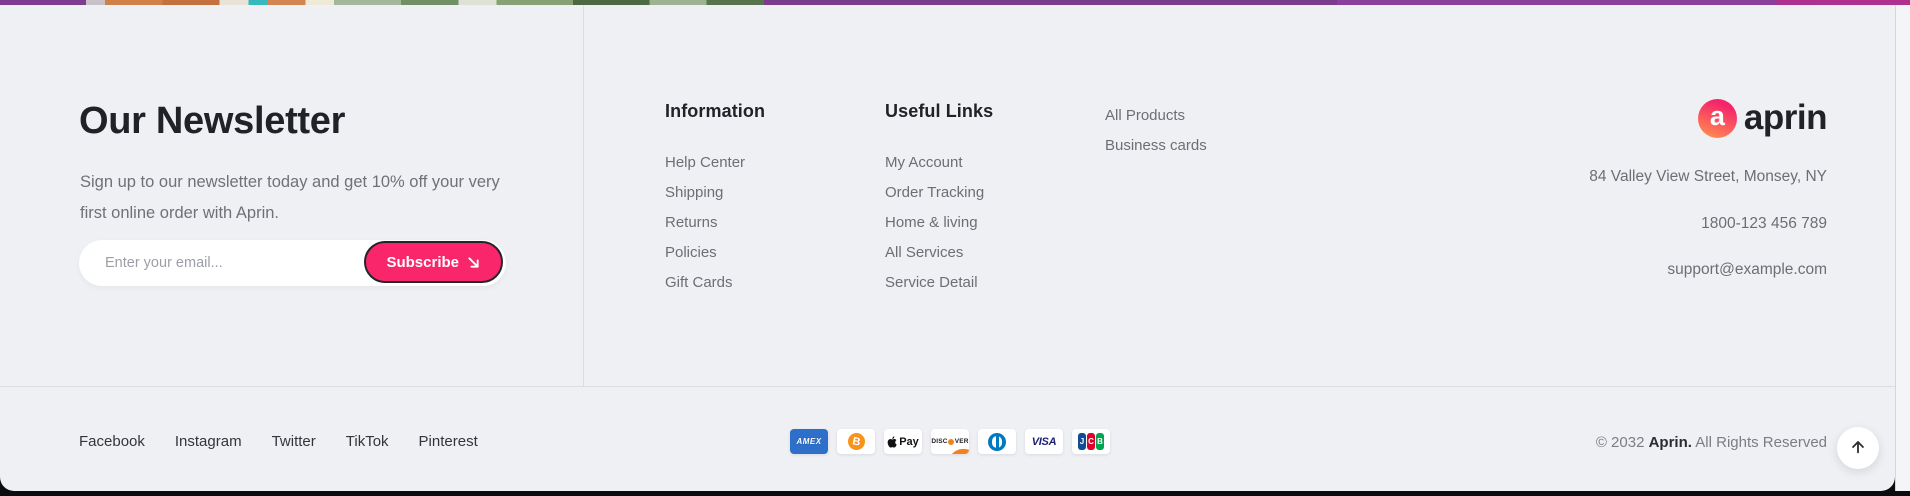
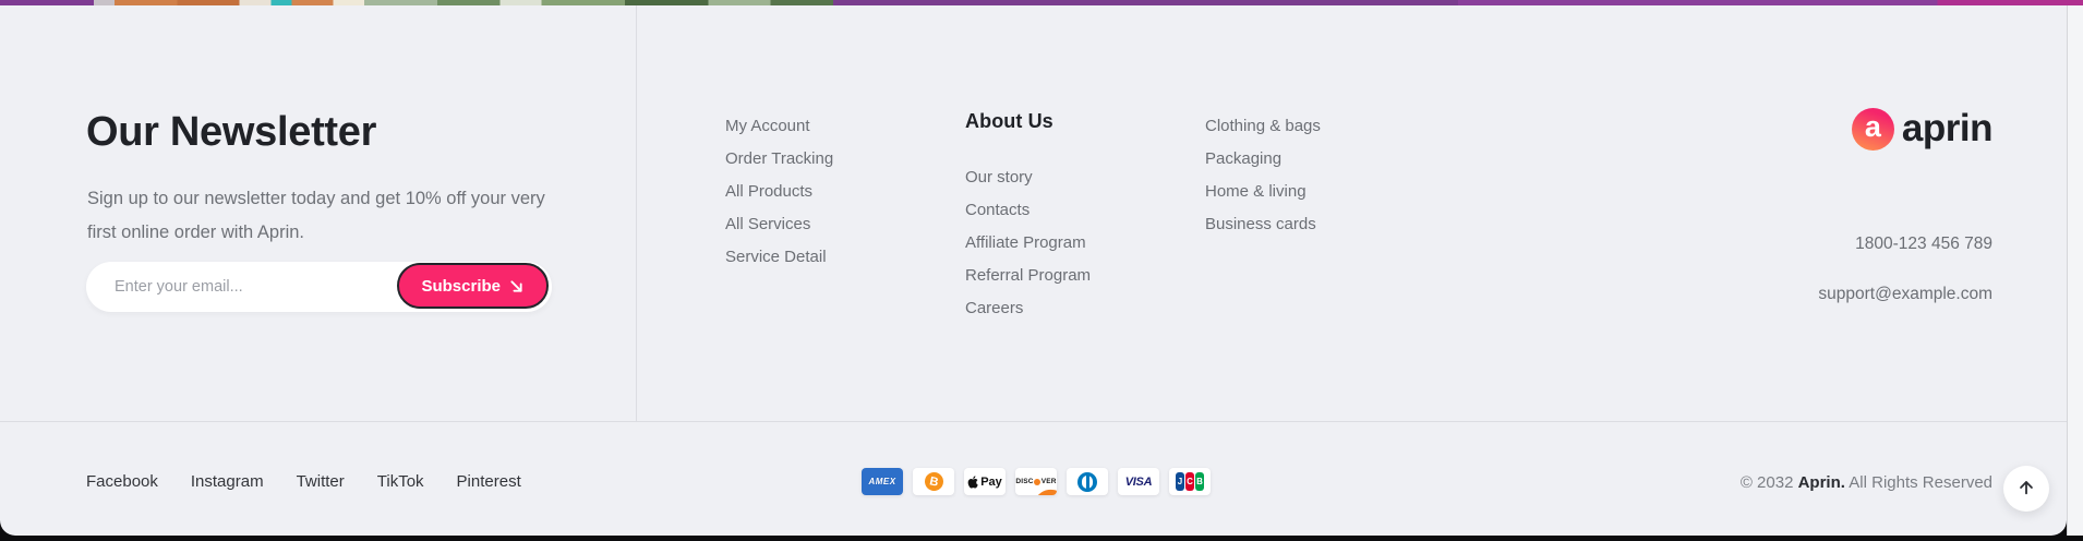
  Our Newsletter
  Sign up to our newsletter today and get 10% off your very first online order with Aprin.
  Enter your email...
  Subscribe
- Information
- Help Center
- Shipping
- Returns
- Policies
- Gift Cards
- Useful Links
  My Account
  Order Tracking
- Home & living
+ All Products
  All Services
  Service Detail
+ About Us
+ Our story
+ Contacts
+ Affiliate Program
+ Referral Program
+ Careers
+ Clothing & bags
+ Packaging
- All Products
+ Home & living
  Business cards
  a
  aprin
- 84 Valley View Street, Monsey, NY
  1800-123 456 789
  support@example.com
  Facebook
  Instagram
  Twitter
  TikTok
  Pinterest
  AMEX
  Pay
  VISA
  J
  C
  B
  © 2032 Aprin. All Rights Reserved
